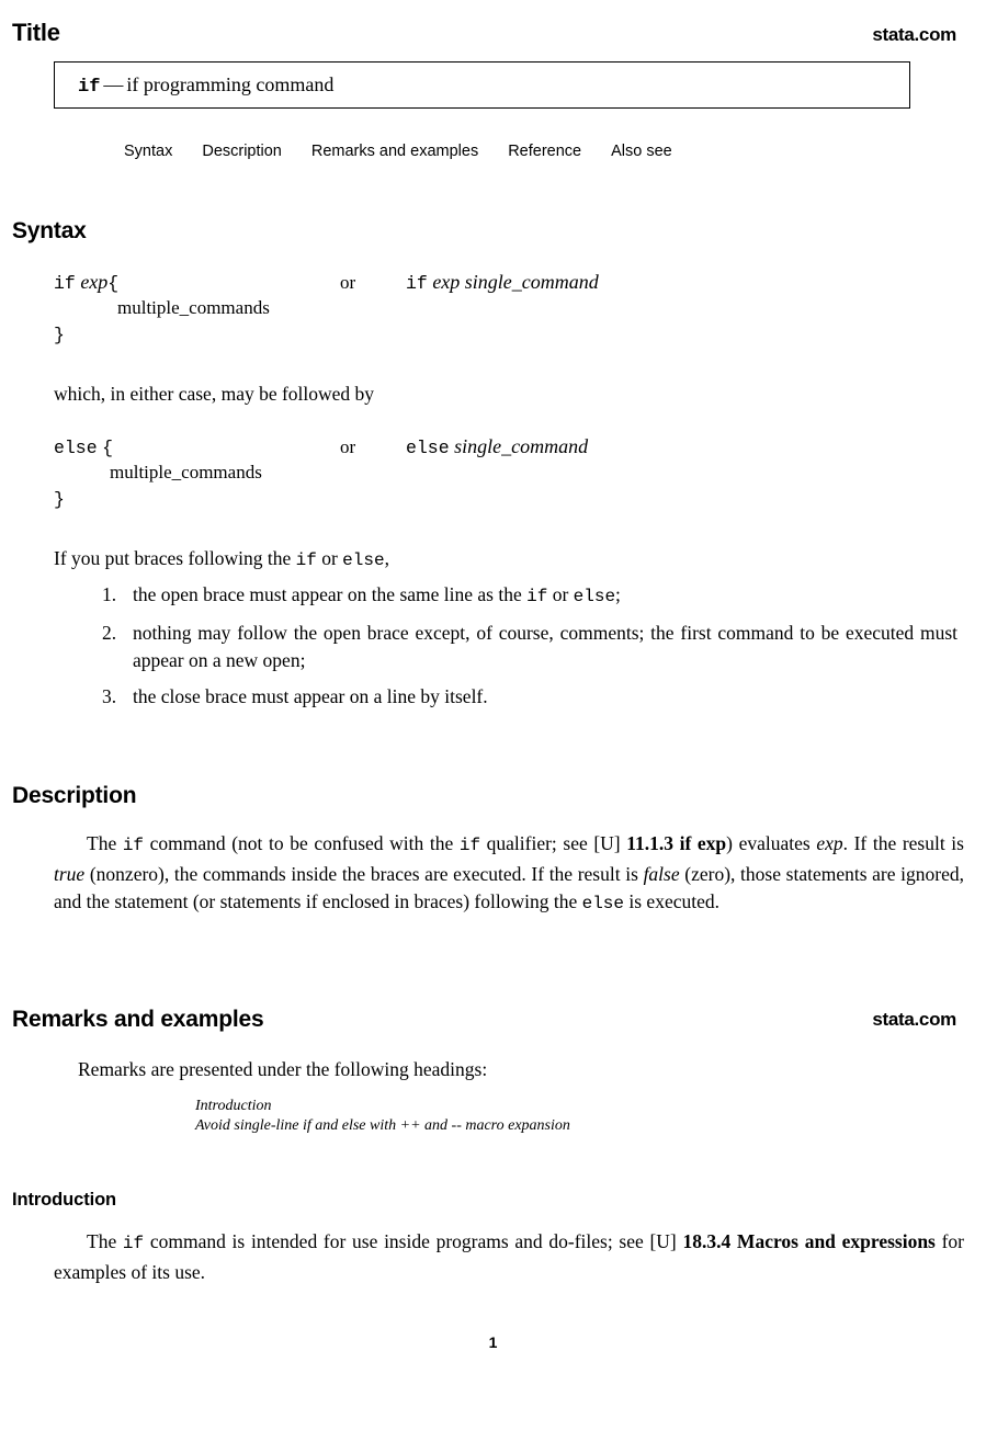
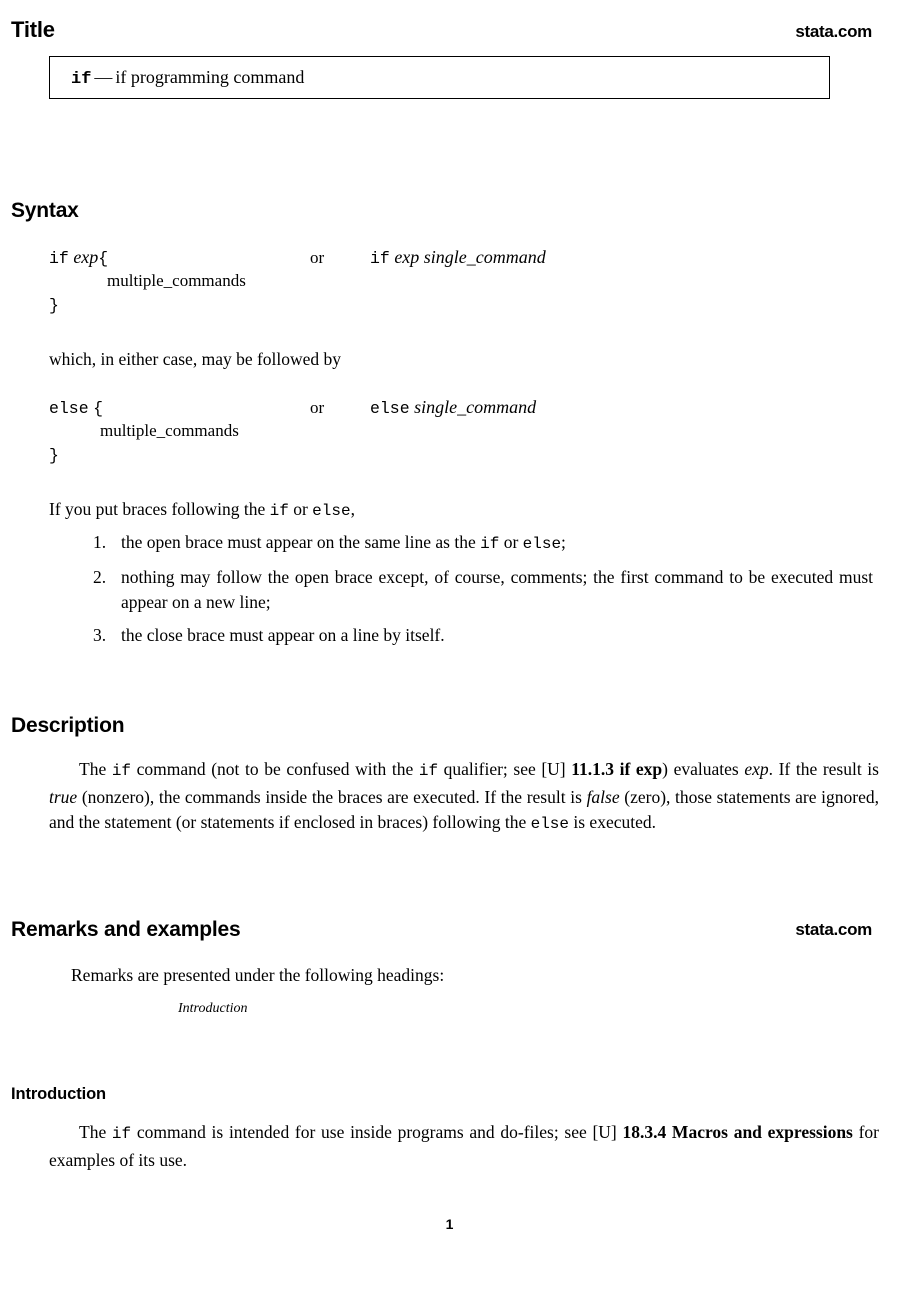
  Title
  stata.com
  if — if programming command
- Syntax Description Remarks and examples Reference Also see
  Syntax
  if exp{
  or
  if exp single_command
  multiple_commands
  }
  which, in either case, may be followed by
  else {
  or
  else single_command
  multiple_commands
  }
  If you put braces following the if or else,
  1.
  the open brace must appear on the same line as the if or else;
  2.
- nothing may follow the open brace except, of course, comments; the first command to be executed must appear on a new open;
+ nothing may follow the open brace except, of course, comments; the first command to be executed must appear on a new line;
  3.
  the close brace must appear on a line by itself.
  Description
  The if command (not to be confused with the if qualifier; see [U] 11.1.3 if exp) evaluates exp. If the result is true (nonzero), the commands inside the braces are executed. If the result is false (zero), those statements are ignored, and the statement (or statements if enclosed in braces) following the else is executed.
  Remarks and examples
  stata.com
  Remarks are presented under the following headings:
  Introduction
- Avoid single-line if and else with ++ and -- macro expansion
  Introduction
  The if command is intended for use inside programs and do-files; see [U] 18.3.4 Macros and expressions for examples of its use.
  1
